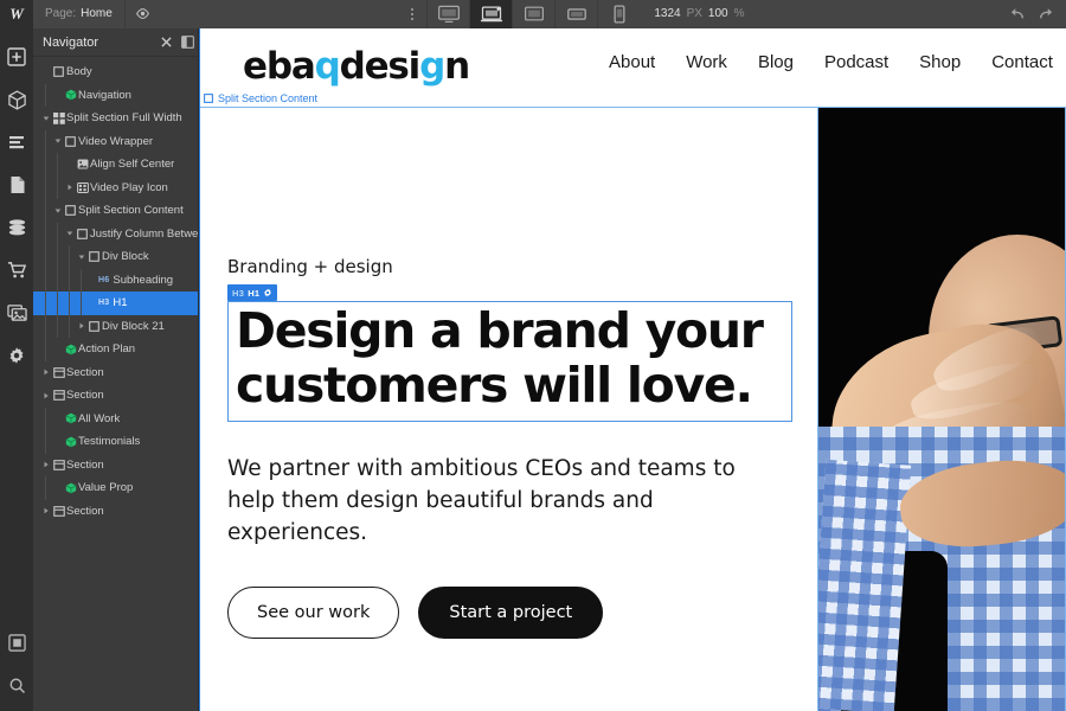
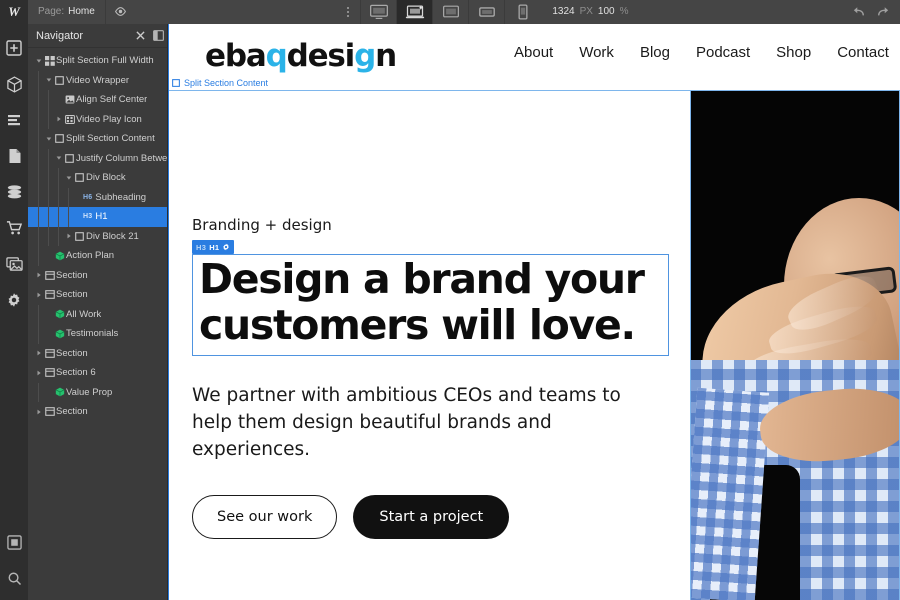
  W
  Page:
  Home
  1324
  PX
  100
  %
  Navigator
- Body
- Navigation
  Split Section Full Width
  Video Wrapper
  Align Self Center
  Video Play Icon
  Split Section Content
  Justify Column Betwe
  Div Block
  Subheading
  H1
  Div Block 21
  Action Plan
  Section
  Section
  All Work
  Testimonials
  Section
+ Section 6
  Value Prop
  Section
  ebaqdesign
  About
  Work
  Blog
  Podcast
  Shop
  Contact
  Split Section Content
  Branding + design
  H3
  H1
  Design a brand your customers will love.
  We partner with ambitious CEOs and teams to help them design beautiful brands and experiences.
  See our work
  Start a project
